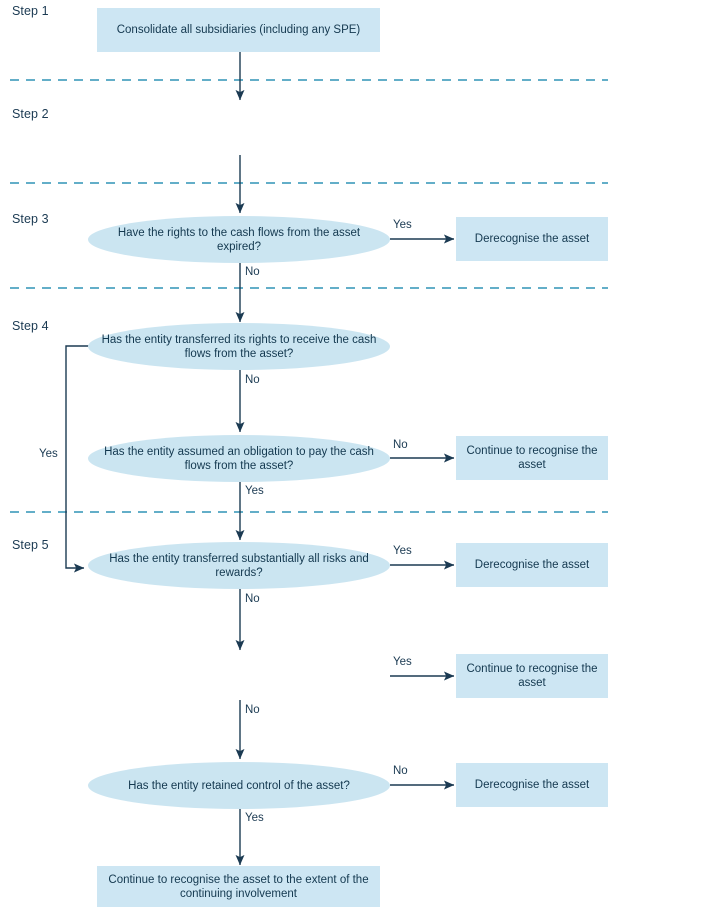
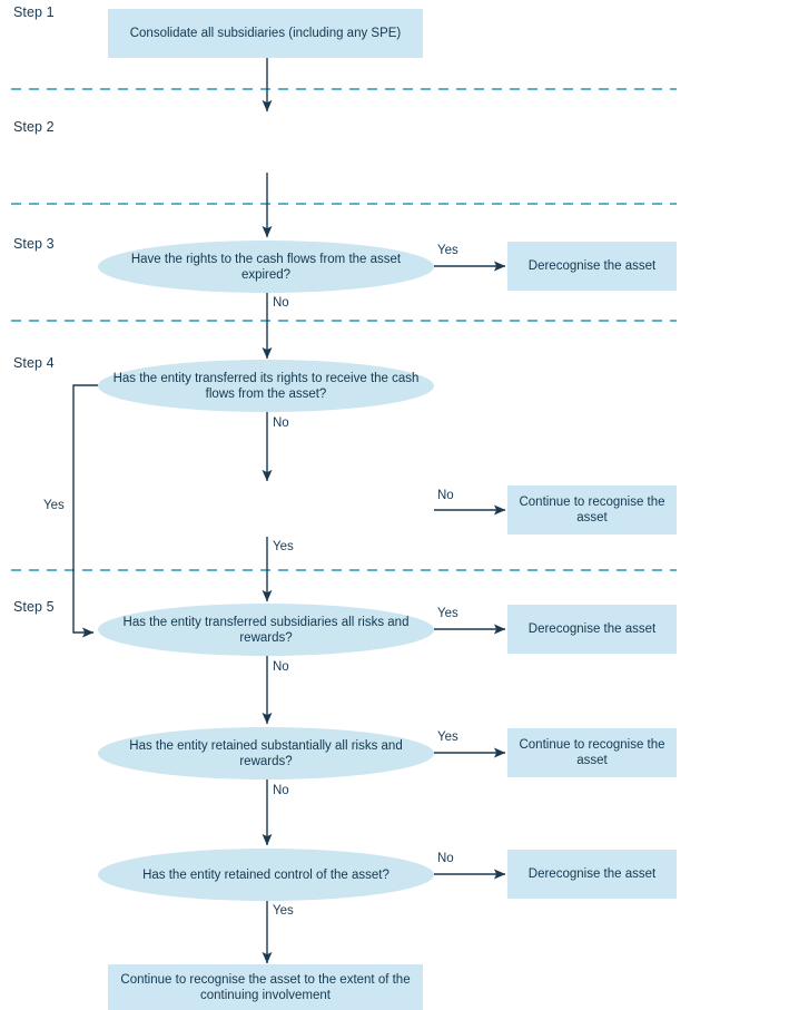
  Step 1
  Step 2
  Step 3
  Step 4
  Step 5
  Consolidate all subsidiaries (including any SPE)
  Have the rights to the cash flows from the asset expired?
  Derecognise the asset
  Has the entity transferred its rights to receive the cash flows from the asset?
- Has the entity assumed an obligation to pay the cash flows from the asset?
  Continue to recognise the asset
- Has the entity transferred substantially all risks and rewards?
+ Has the entity transferred subsidiaries all risks and rewards?
  Derecognise the asset
+ Has the entity retained substantially all risks and rewards?
  Continue to recognise the asset
  Has the entity retained control of the asset?
  Derecognise the asset
  Continue to recognise the asset to the extent of the continuing involvement
  Yes
  No
  No
  Yes
  No
  Yes
  Yes
  No
  Yes
  No
  No
  Yes
